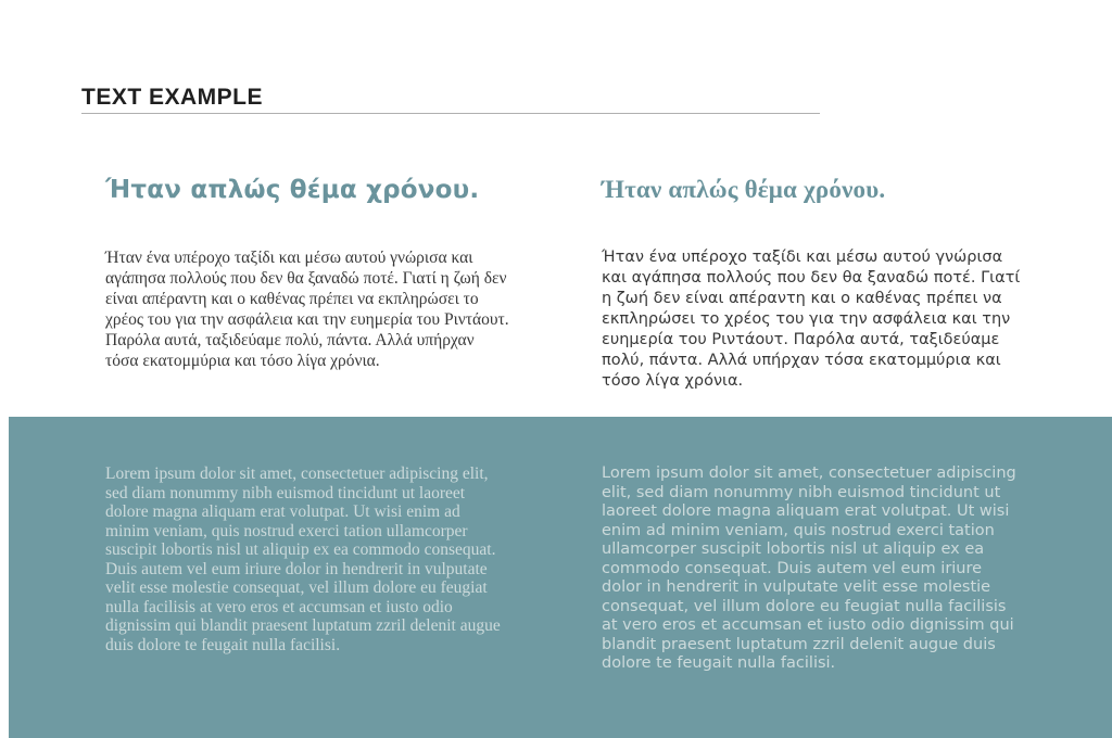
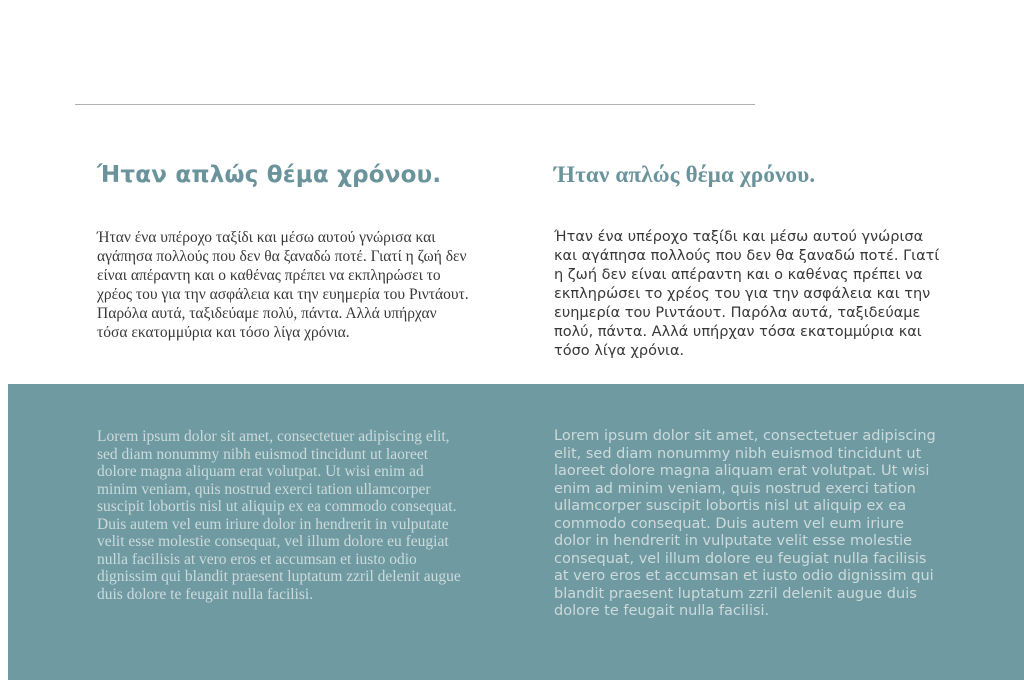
- TEXT EXAMPLE
  Ήταν απλώς θέμα χρόνου.
  Ήταν ένα υπέροχο ταξίδι και μέσω αυτού γνώρισα και αγάπησα πολλούς που δεν θα ξαναδώ ποτέ. Γιατί η ζωή δεν είναι απέραντη και ο καθένας πρέπει να εκπληρώσει το χρέος του για την ασφάλεια και την ευημερία του Ριντάουτ. Παρόλα αυτά, ταξιδεύαμε πολύ, πάντα. Αλλά υπήρχαν τόσα εκατομμύρια και τόσο λίγα χρόνια.
  Ήταν απλώς θέμα χρόνου.
  Ήταν ένα υπέροχο ταξίδι και μέσω αυτού γνώρισα και αγάπησα πολλούς που δεν θα ξαναδώ ποτέ. Γιατί η ζωή δεν είναι απέραντη και ο καθένας πρέπει να εκπληρώσει το χρέος του για την ασφάλεια και την ευημερία του Ριντάουτ. Παρόλα αυτά, ταξιδεύαμε πολύ, πάντα. Αλλά υπήρχαν τόσα εκατομμύρια και τόσο λίγα χρόνια.
  Lorem ipsum dolor sit amet, consectetuer adipiscing elit, sed diam nonummy nibh euismod tincidunt ut laoreet dolore magna aliquam erat volutpat. Ut wisi enim ad minim veniam, quis nostrud exerci tation ullamcorper suscipit lobortis nisl ut aliquip ex ea commodo consequat. Duis autem vel eum iriure dolor in hendrerit in vulputate velit esse molestie consequat, vel illum dolore eu feugiat nulla facilisis at vero eros et accumsan et iusto odio dignissim qui blandit praesent luptatum zzril delenit augue duis dolore te feugait nulla facilisi.
  Lorem ipsum dolor sit amet, consectetuer adipiscing elit, sed diam nonummy nibh euismod tincidunt ut laoreet dolore magna aliquam erat volutpat. Ut wisi enim ad minim veniam, quis nostrud exerci tation ullamcorper suscipit lobortis nisl ut aliquip ex ea commodo consequat. Duis autem vel eum iriure dolor in hendrerit in vulputate velit esse molestie consequat, vel illum dolore eu feugiat nulla facilisis at vero eros et accumsan et iusto odio dignissim qui blandit praesent luptatum zzril delenit augue duis dolore te feugait nulla facilisi.
